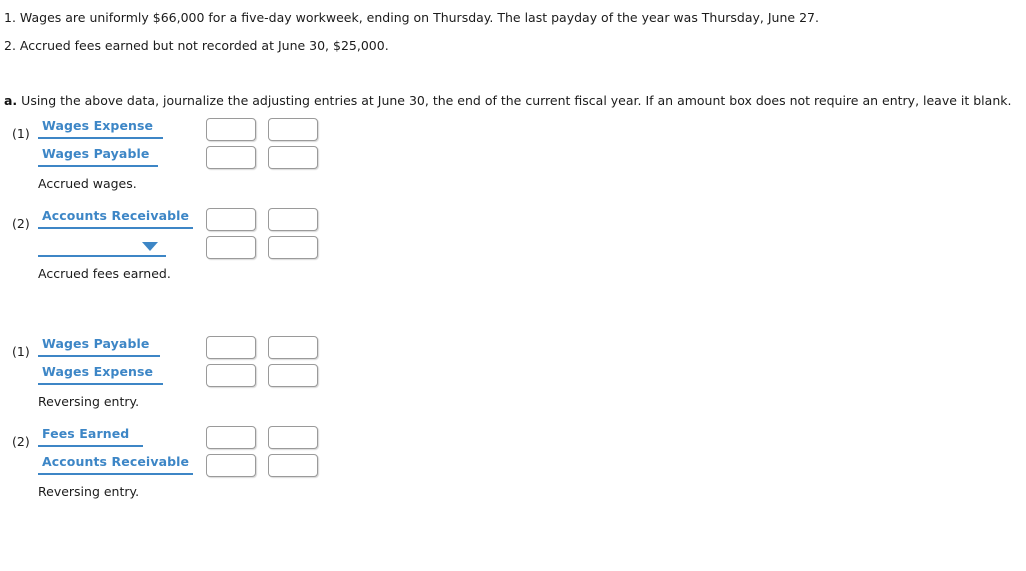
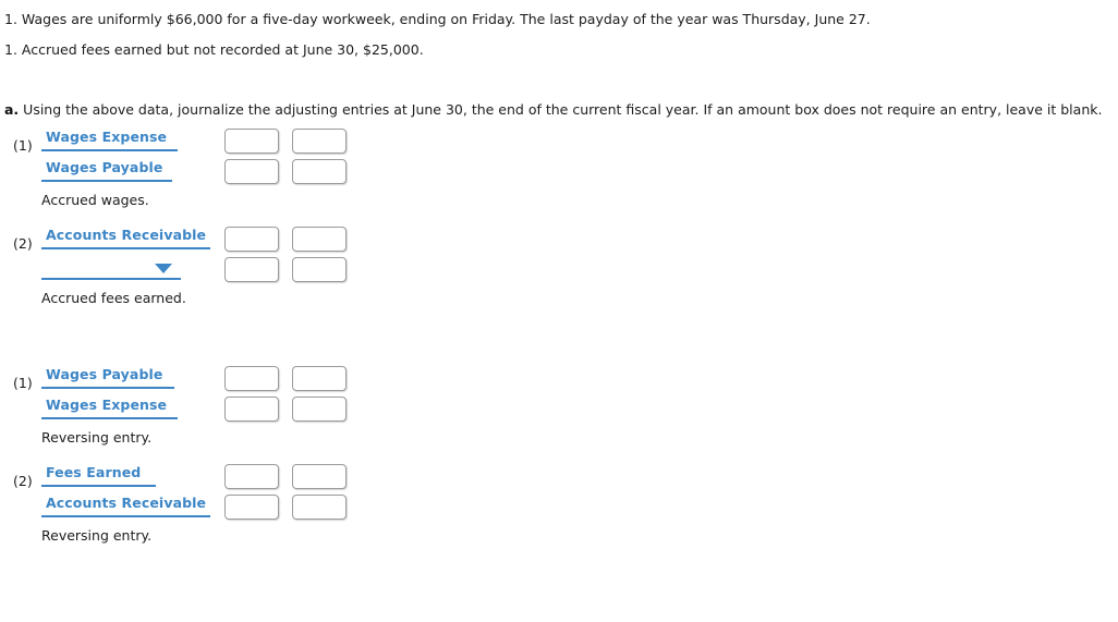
- 1. Wages are uniformly $66,000 for a five-day workweek, ending on Thursday. The last payday of the year was Thursday, June 27.
+ 1. Wages are uniformly $66,000 for a five-day workweek, ending on Friday. The last payday of the year was Thursday, June 27.
- 2. Accrued fees earned but not recorded at June 30, $25,000.
+ 1. Accrued fees earned but not recorded at June 30, $25,000.
  a. Using the above data, journalize the adjusting entries at June 30, the end of the current fiscal year. If an amount box does not require an entry, leave it blank.
  (1)
  Wages Expense
  Wages Payable
  Accrued wages.
  (2)
  Accounts Receivable
  Accrued fees earned.
  (1)
  Wages Payable
  Wages Expense
  Reversing entry.
  (2)
  Fees Earned
  Accounts Receivable
  Reversing entry.
